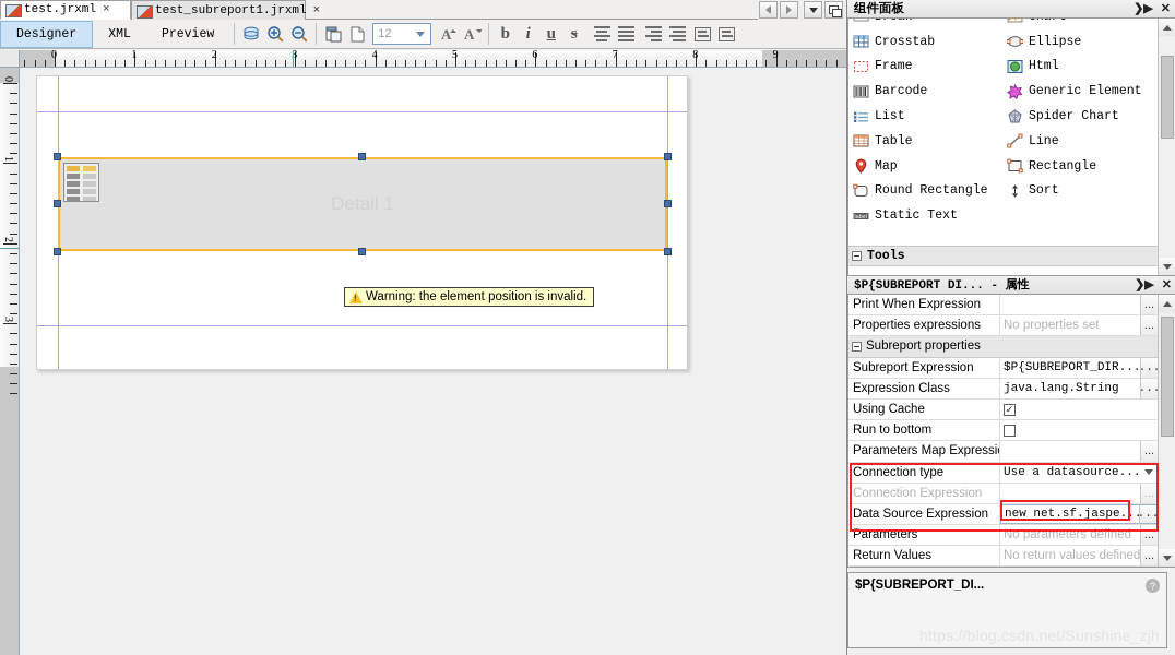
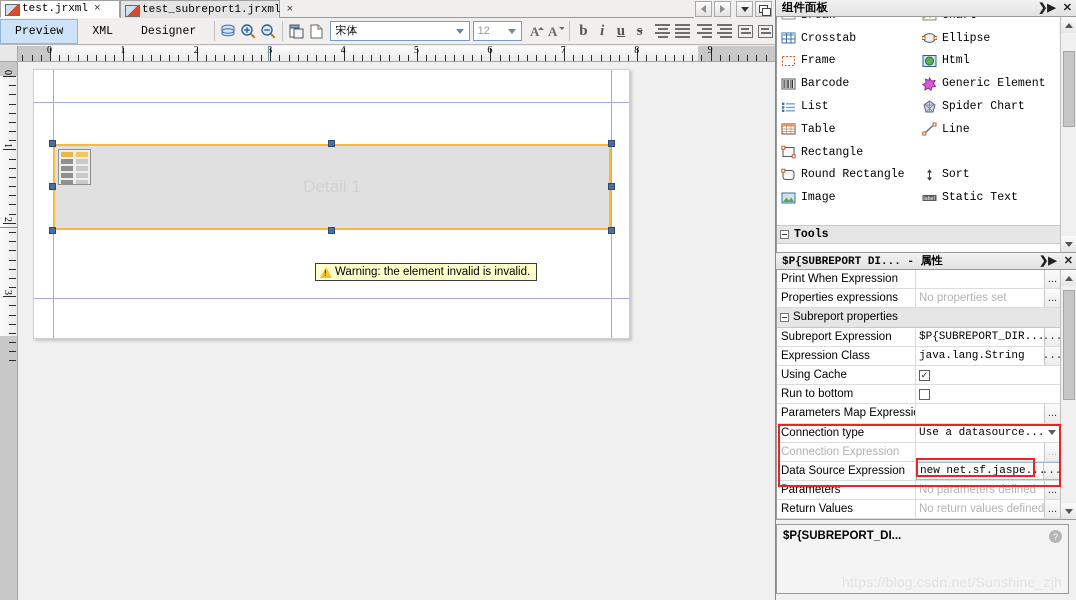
  test.jrxml
  ×
  test_subreport1.jrxml
  ×
- Designer
+ Preview
  XML
- Preview
+ Designer
+ 宋体
  12
  A
  A
  b
  i
  u
  s
  0
  1
  2
  3
  4
  5
  6
  7
  8
  9
- Warning: the element position is invalid.
+ Warning: the element invalid is invalid.
  组件面板
  ❯▶
  ✕
  Crosstab
  Ellipse
  Frame
  Html
  Barcode
  Generic Element
  List
  Spider Chart
  Table
  Line
- Map
  Rectangle
  Round Rectangle
  Sort
+ Image
  Static Text
  Tools
  $P{SUBREPORT DI... - 属性
  ❯▶
  ✕
  Print When Expression
  ...
  Properties expressions
  No properties set
  ...
  Subreport properties
  Subreport Expression
  $P{SUBREPORT_DIR...
  Expression Class
  java.lang.String
  Using Cache
  ✓
  Run to bottom
  Parameters Map Expressi
  ...
  Connection type
  Use a datasource...
  Connection Expression
  ...
  Data Source Expression
  new net.sf.jaspe..
  ...
  Parameters
  No parameters defined
  ...
  Return Values
  No return values defined
  ...
  $P{SUBREPORT_DI...
  ?
